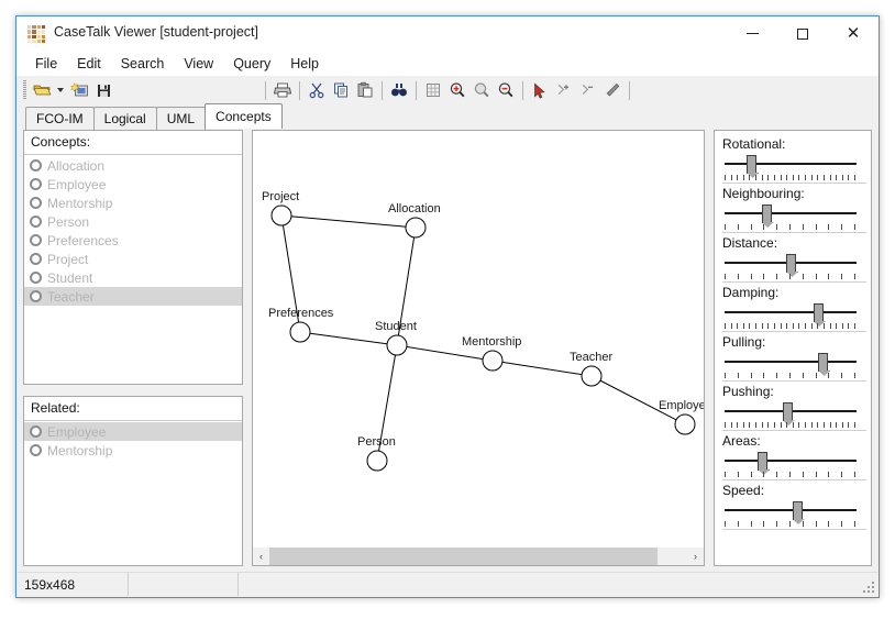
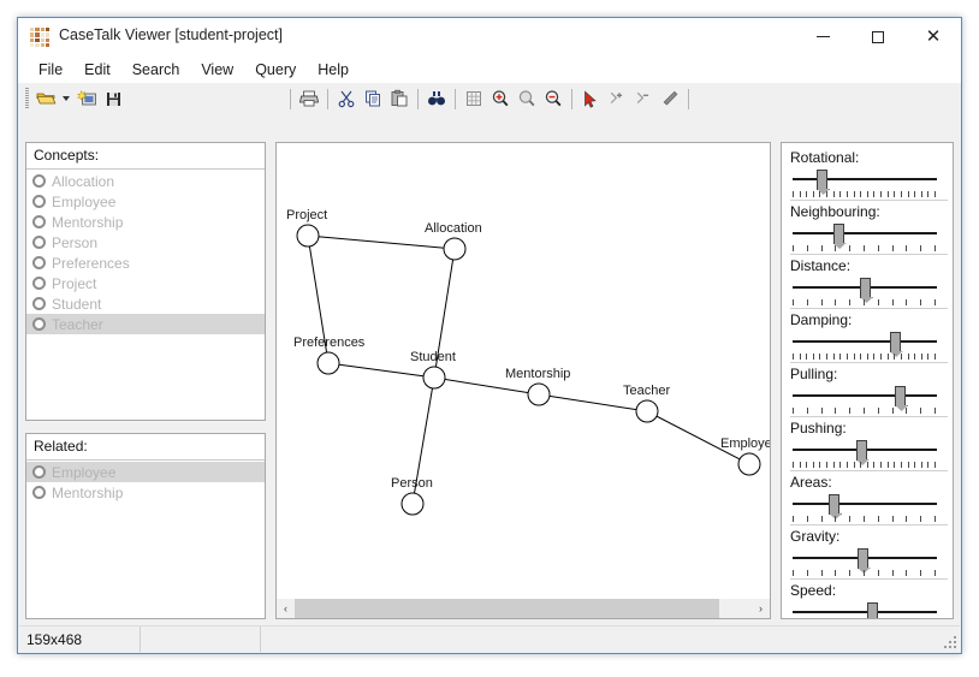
  CaseTalk Viewer [student-project]
  ✕
  File
  Edit
  Search
  View
  Query
  Help
- FCO-IM
- Logical
- UML
- Concepts
  Concepts:
  Allocation
  Employee
  Mentorship
  Person
  Preferences
  Project
  Student
  Teacher
  Related:
  Employee
  Mentorship
  Project
  Allocation
  Preferences
  Student
  Mentorship
  Teacher
  Employe
  Person
  ‹
  ›
  Rotational:
  Neighbouring:
  Distance:
  Damping:
  Pulling:
  Pushing:
  Areas:
+ Gravity:
  Speed:
  159x468
